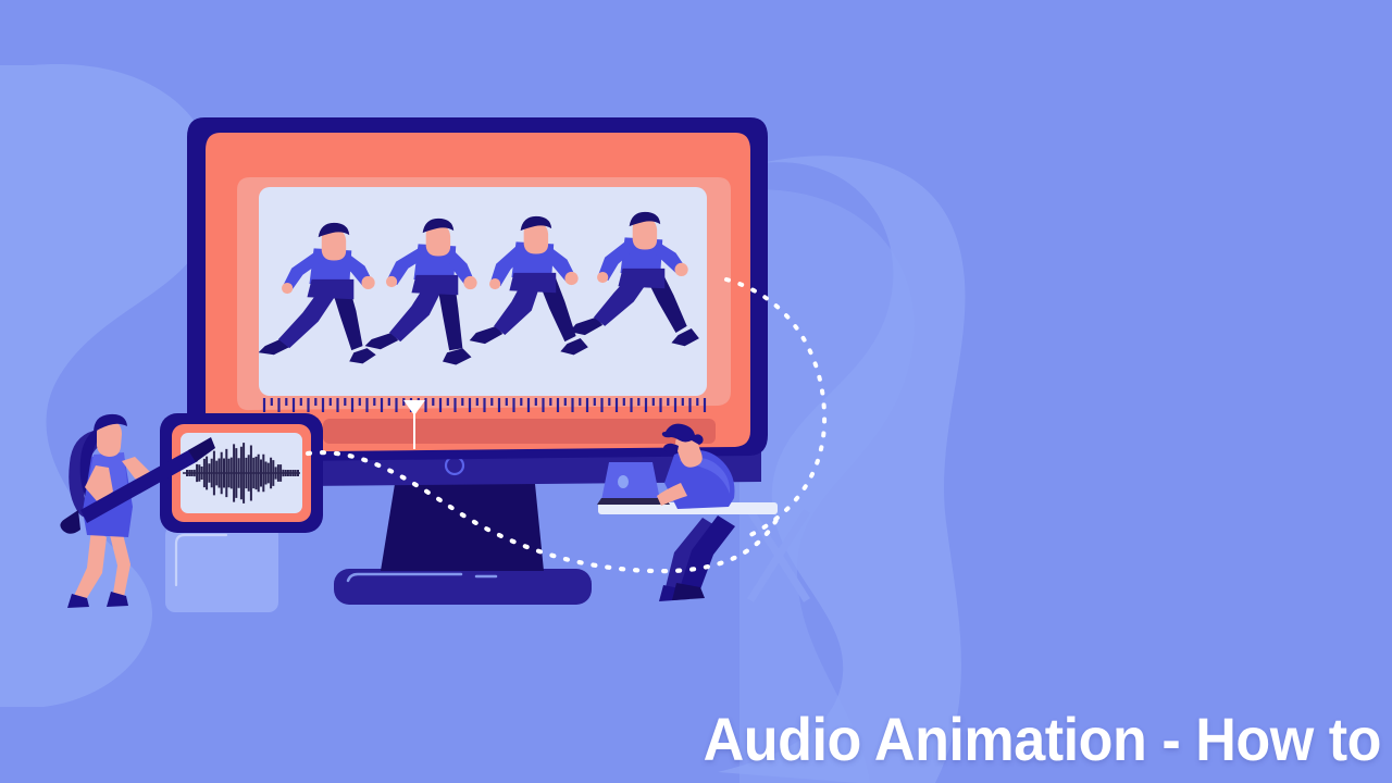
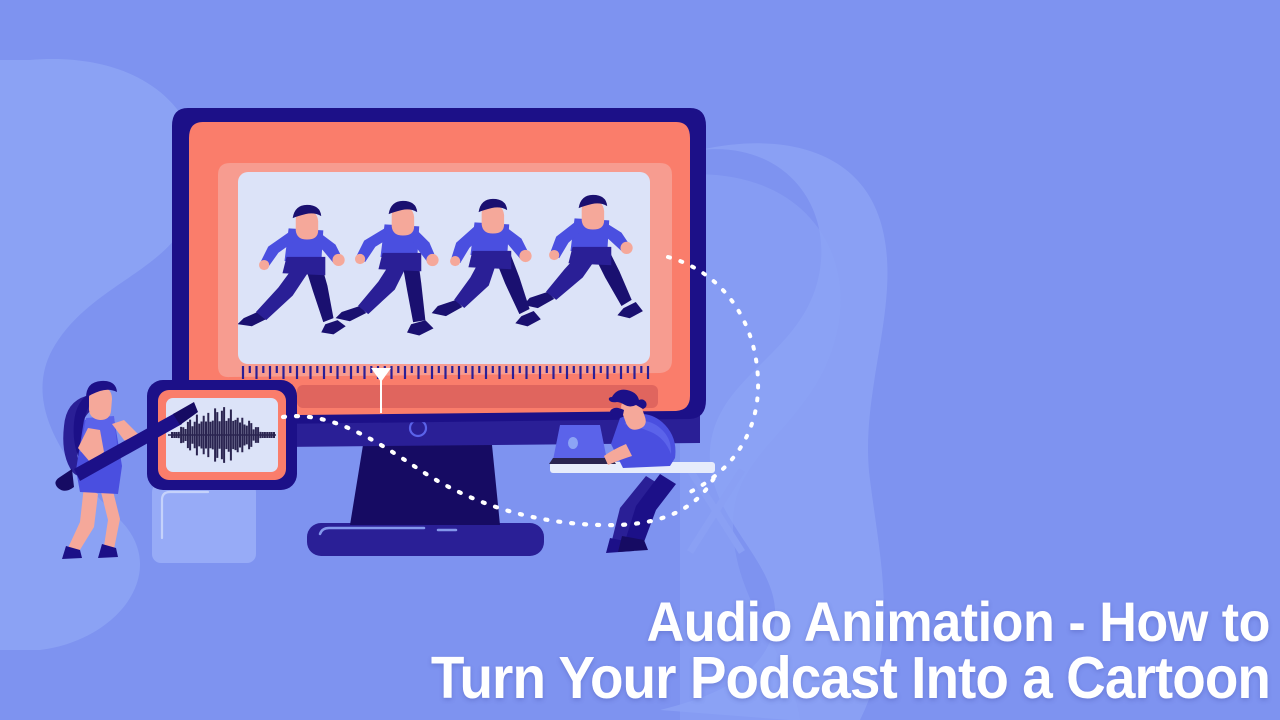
  Audio Animation - How to
+ Turn Your Podcast Into a Cartoon
